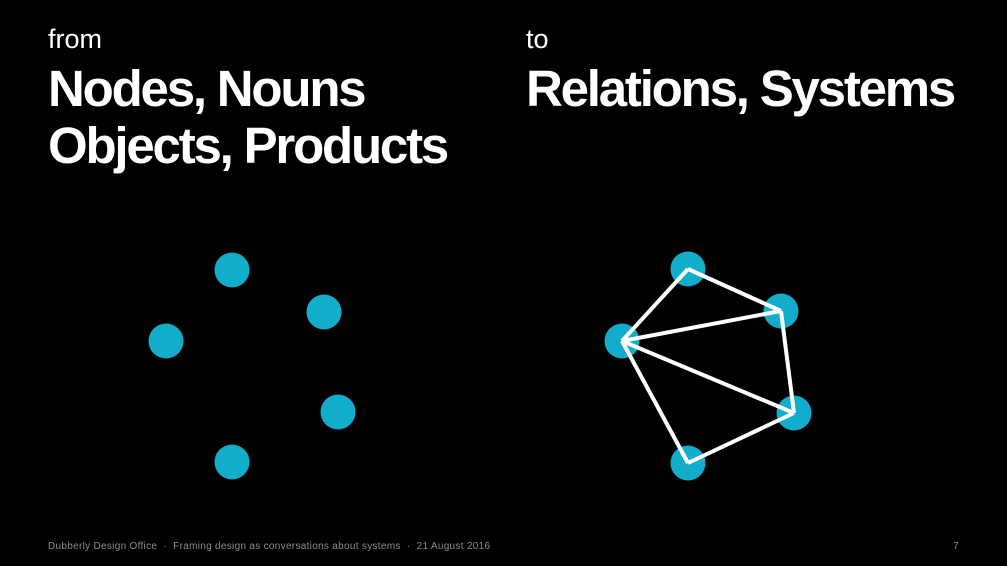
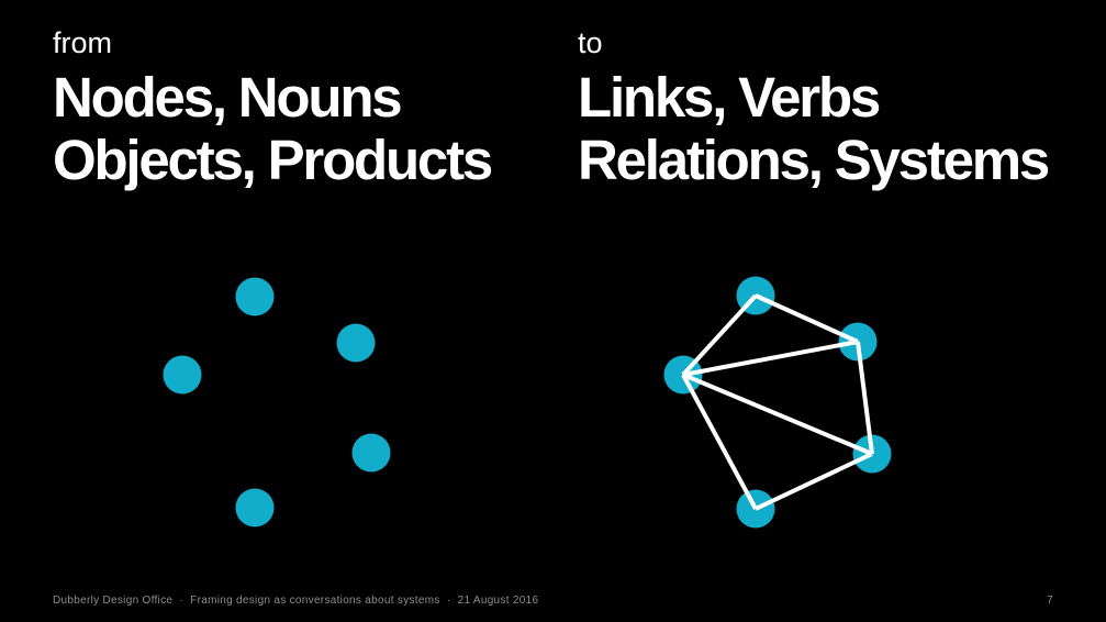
  from
  Nodes, Nouns
  Objects, Products
  to
+ Links, Verbs
  Relations, Systems
  Dubberly Design Office · Framing design as conversations about systems · 21 August 2016
  7
